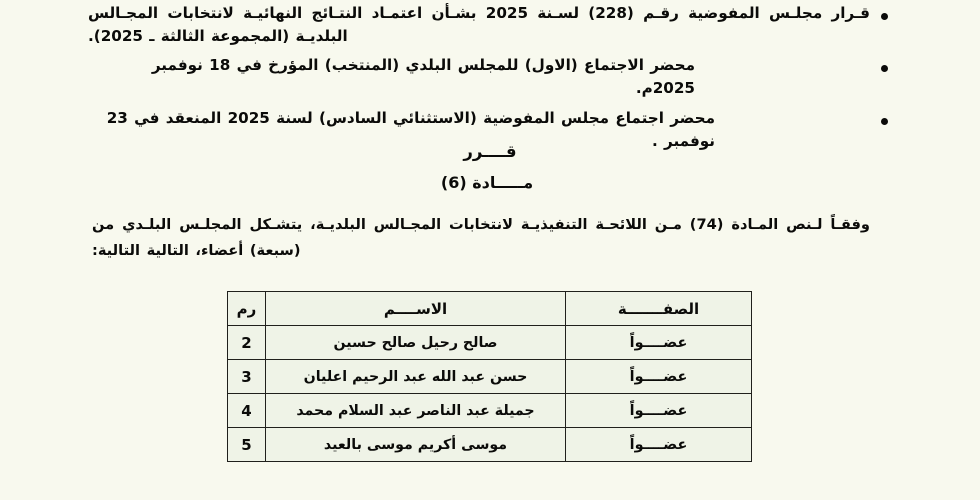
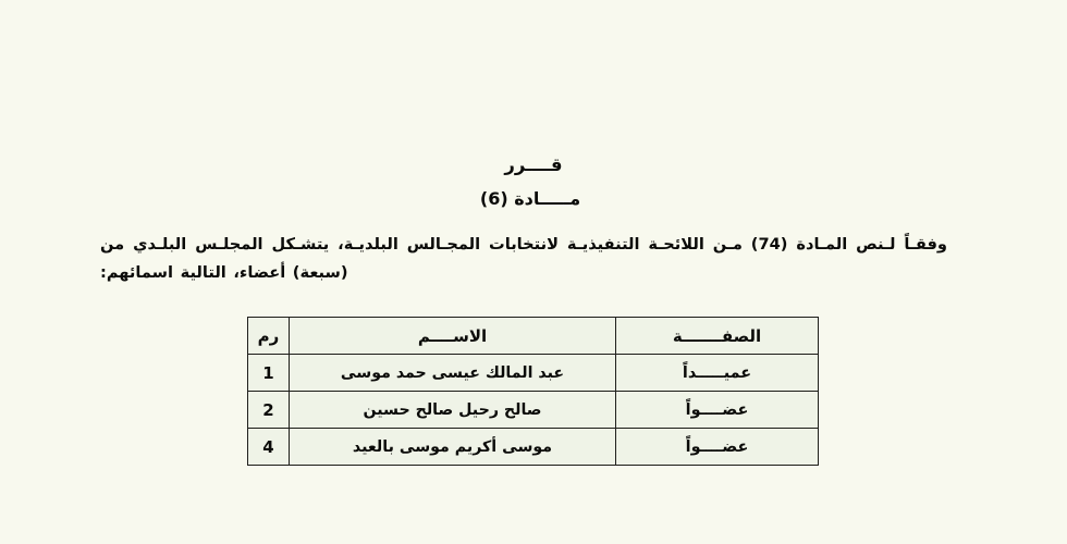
- قـرار مجلـس المفوضية رقـم (228) لسـنة 2025 بشـأن اعتمـاد النتـائج النهائيـة لانتخابات المجـالس البلديـة (المجموعة الثالثة ـ 2025).
- محضر الاجتماع (الاول) للمجلس البلدي (المنتخب) المؤرخ في 18 نوفمبر 2025م.
- محضر اجتماع مجلس المفوضية (الاستثنائي السادس) لسنة 2025 المنعقد في 23 نوفمبر .
  قــــرر
  مـــــادة (6)
- وفقـاً لـنص المـادة (74) مـن اللائحـة التنفيذيـة لانتخابات المجـالس البلديـة، يتشـكل المجلـس البلـدي من (سبعة) أعضاء، التالية التالية:
+ وفقـاً لـنص المـادة (74) مـن اللائحـة التنفيذيـة لانتخابات المجـالس البلديـة، يتشـكل المجلـس البلـدي من (سبعة) أعضاء، التالية اسمائهم:
  الصفـــــــة	الاســــم	رم
+ عميـــــداً	عبد المالك عيسى حمد موسى	1
  عضــــواً	صالح رحيل صالح حسين	2
- عضــــواً	حسن عبد الله عبد الرحيم اعليان	3
- عضــــواً	جميلة عبد الناصر عبد السلام محمد	4
- عضــــواً	موسى أكريم موسى بالعيد	5
+ عضــــواً	موسى أكريم موسى بالعيد	4
